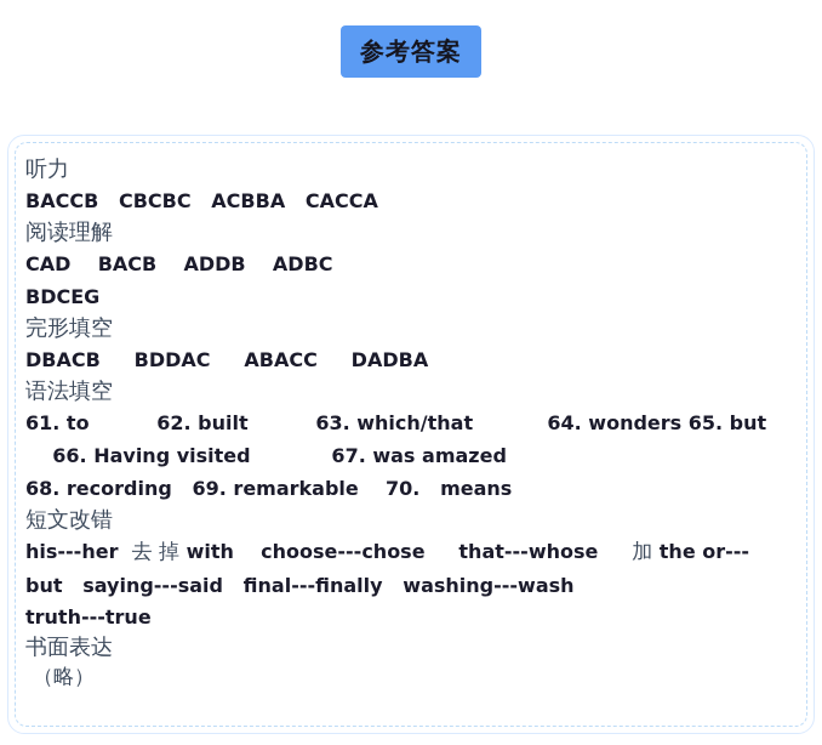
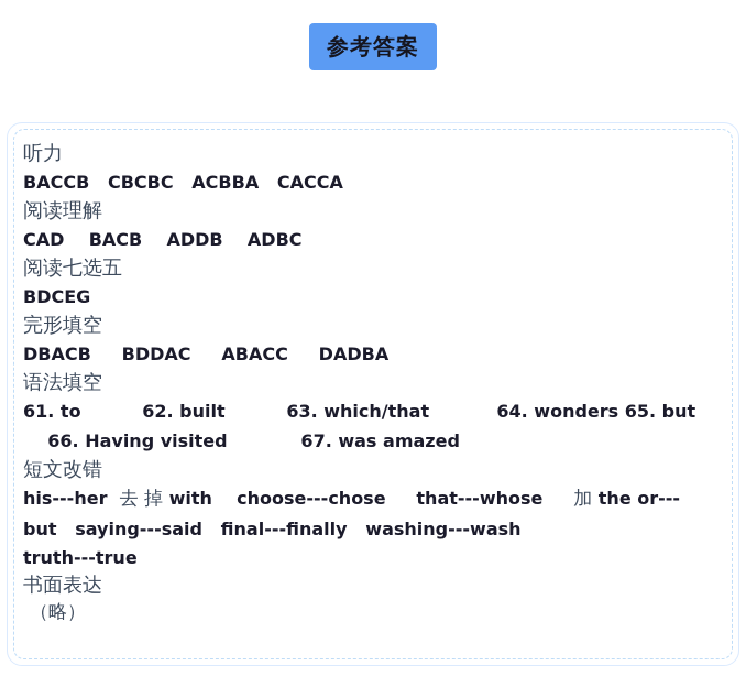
  参考答案
  听力
  BACCB CBCBC ACBBA CACCA
  阅读理解
  CAD BACB ADDB ADBC
+ 阅读七选五
  BDCEG
  完形填空
  DBACB BDDAC ABACC DADBA
  语法填空
  61. to 62. built 63. which/that 64. wonders 65. but
  66. Having visited 67. was amazed
- 68. recording 69. remarkable 70. means
  短文改错
  his---her 去 掉 with choose---chose that---whose 加 the or---
  but saying---said final---finally washing---wash
  truth---true
  书面表达
  （略）
